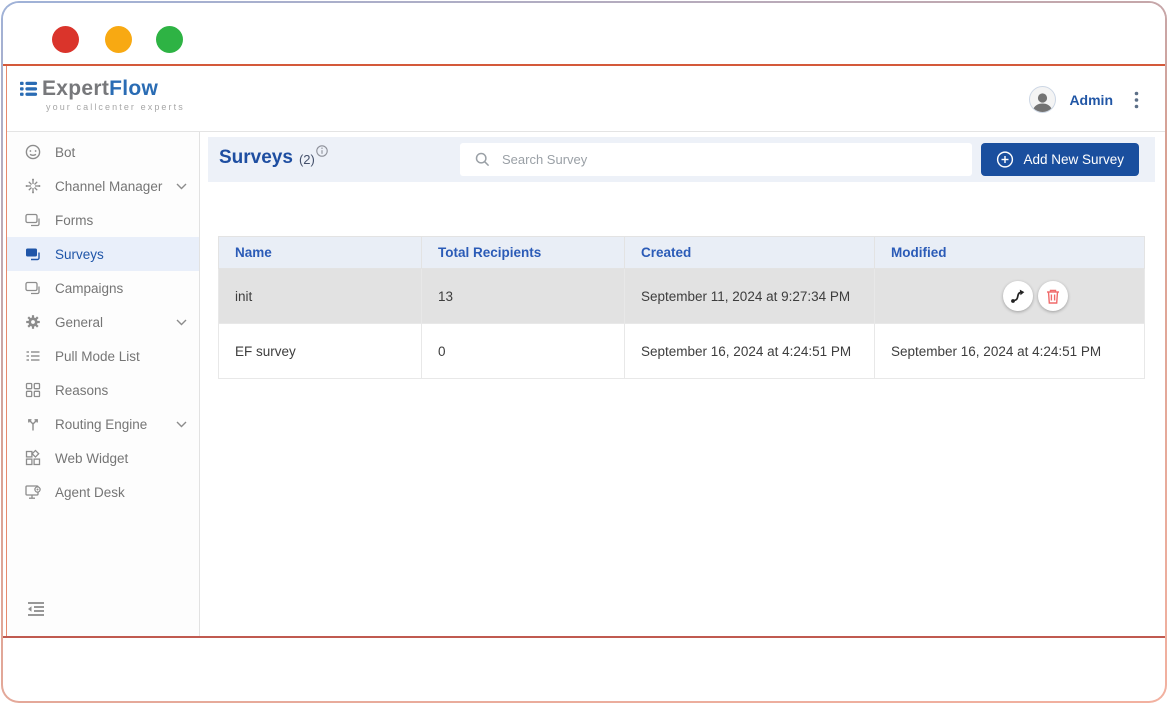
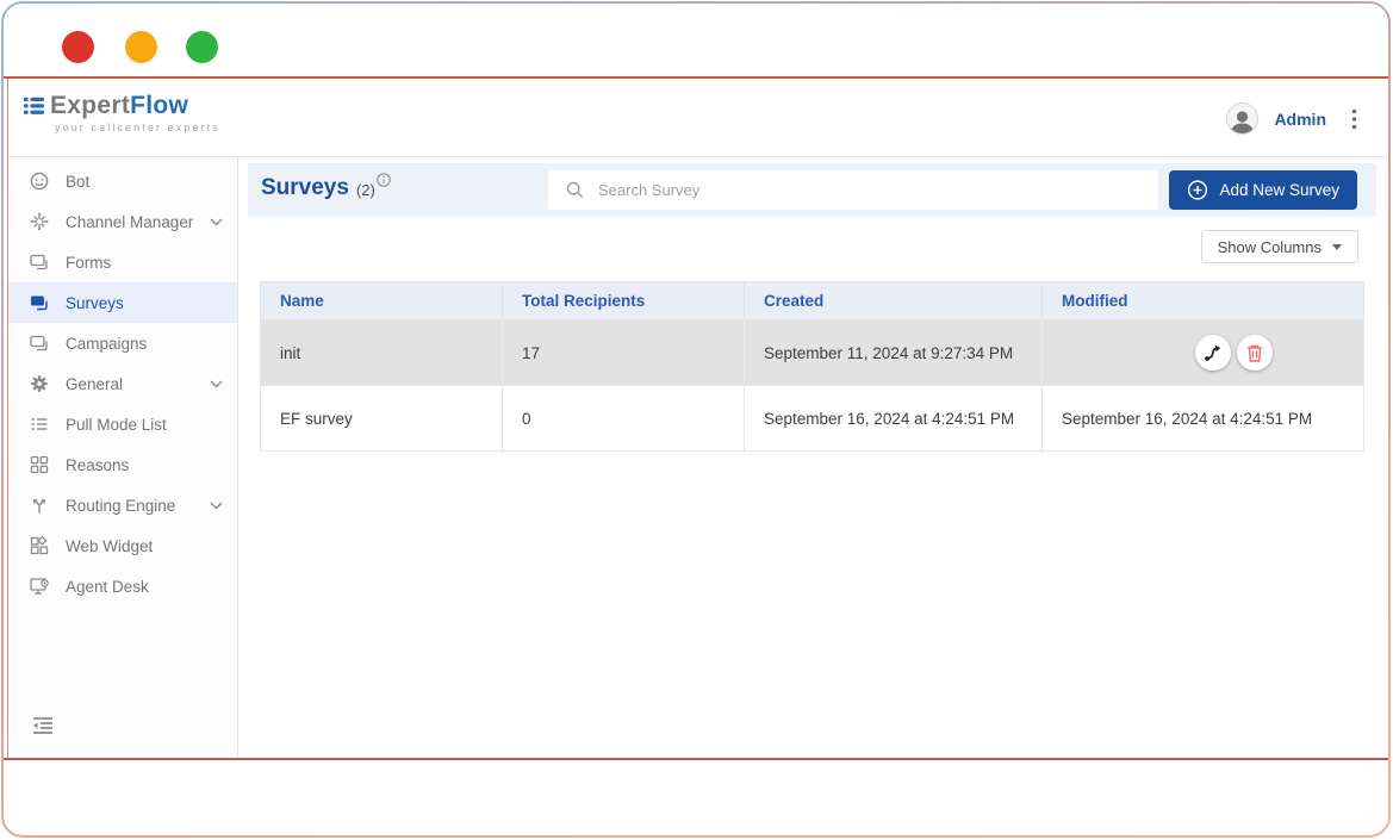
  ExpertFlow
  your callcenter experts
  Admin
  Bot
  Channel Manager
  Forms
  Surveys
  Campaigns
  General
  Pull Mode List
  Reasons
  Routing Engine
  Web Widget
  Agent Desk
  Surveys
  (2)
  Search Survey
  Add New Survey
+ Show Columns
  Name	Total Recipients	Created	Modified
- init	13	September 11, 2024 at 9:27:34 PM
+ init	17	September 11, 2024 at 9:27:34 PM
  EF survey	0	September 16, 2024 at 4:24:51 PM	September 16, 2024 at 4:24:51 PM
